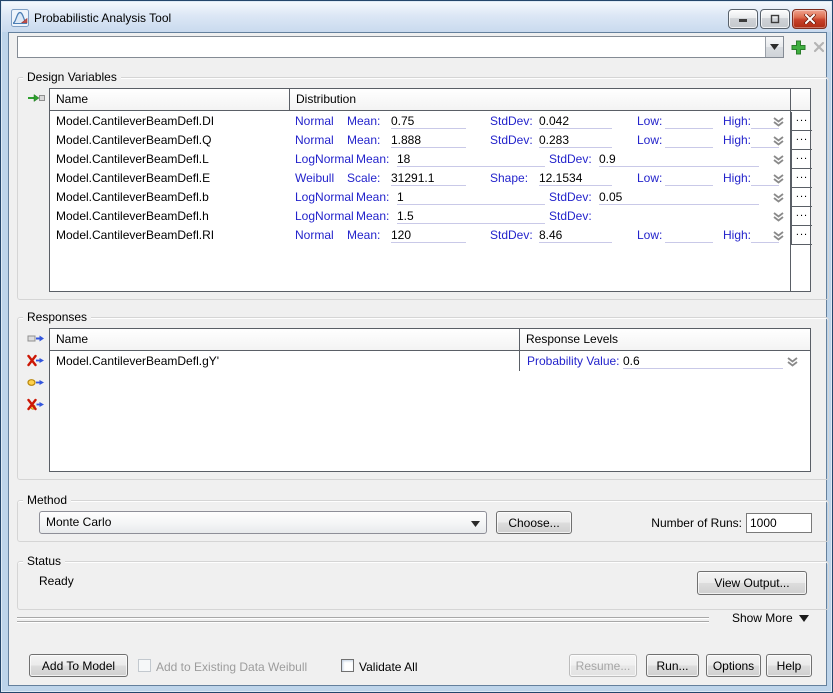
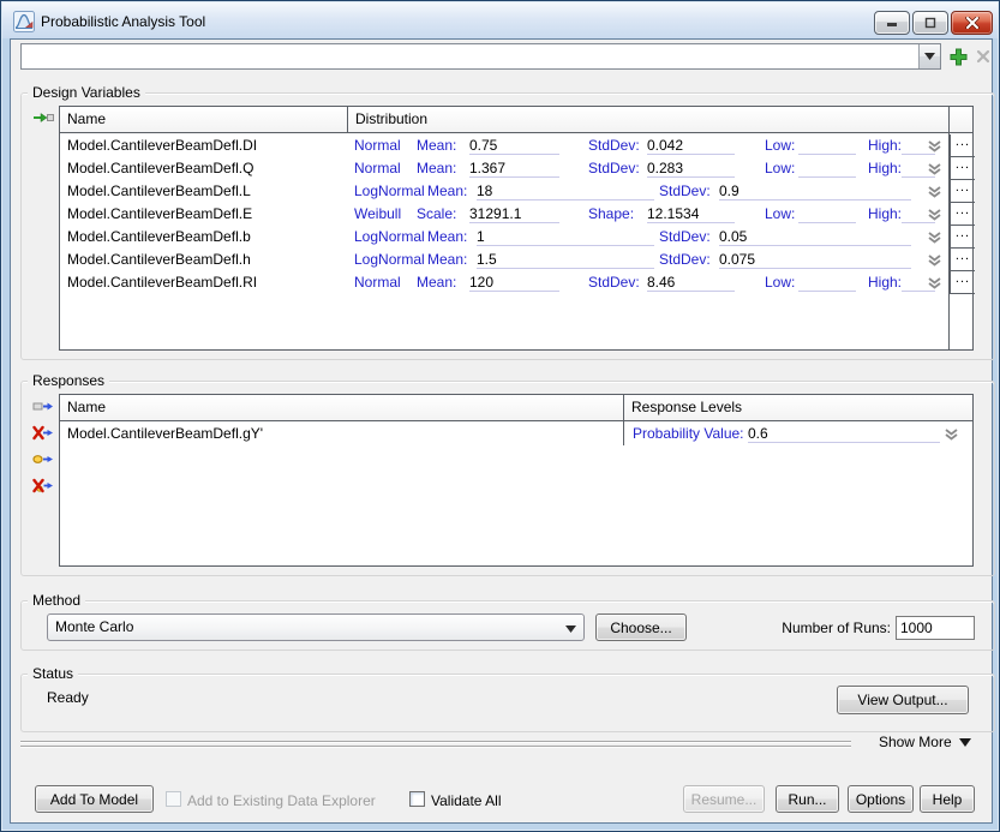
  Probabilistic Analysis Tool
  Design Variables
  Name
  Distribution
  Model.CantileverBeamDefl.DI
  Normal
  Mean:
  0.75
  StdDev:
  0.042
  Low:
  High:
  ...
  Model.CantileverBeamDefl.Q
  Normal
  Mean:
- 1.888
+ 1.367
  StdDev:
  0.283
  Low:
  High:
  ...
  Model.CantileverBeamDefl.L
  LogNormal
  Mean:
  18
  StdDev:
  0.9
  ...
  Model.CantileverBeamDefl.E
  Weibull
  Scale:
  31291.1
  Shape:
  12.1534
  Low:
  High:
  ...
  Model.CantileverBeamDefl.b
  LogNormal
  Mean:
  1
  StdDev:
  0.05
  ...
  Model.CantileverBeamDefl.h
  LogNormal
  Mean:
  1.5
  StdDev:
+ 0.075
  ...
  Model.CantileverBeamDefl.RI
  Normal
  Mean:
  120
  StdDev:
  8.46
  Low:
  High:
  ...
  Responses
  Name
  Response Levels
  Model.CantileverBeamDefl.gY'
  Probability Value:
  0.6
  Method
  Monte Carlo
  Choose...
  Number of Runs:
  1000
  Status
  Ready
  View Output...
  Show More
  Add To Model
- Add to Existing Data Weibull
+ Add to Existing Data Explorer
  Validate All
  Resume...
  Run...
  Options
  Help
